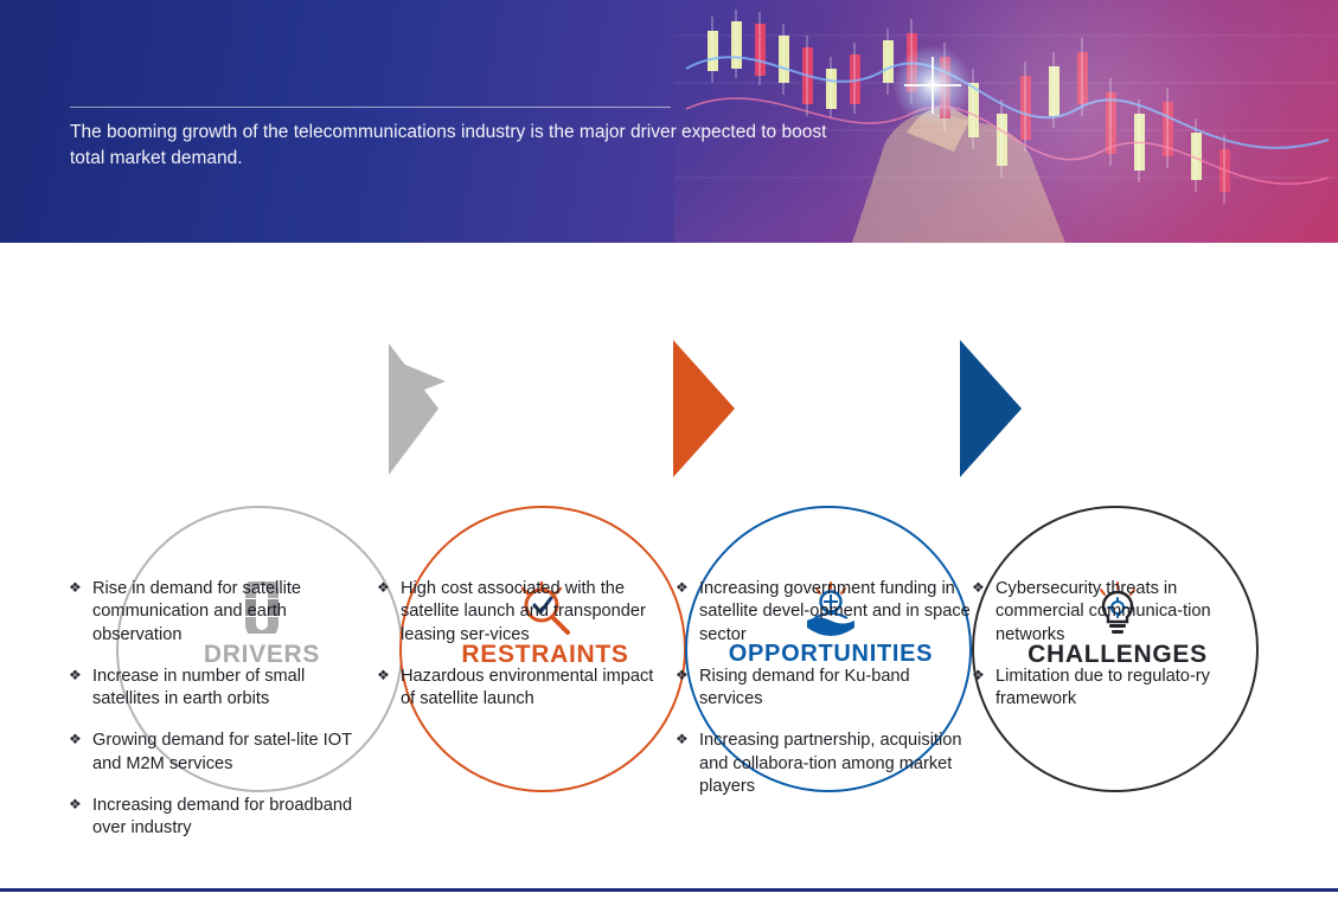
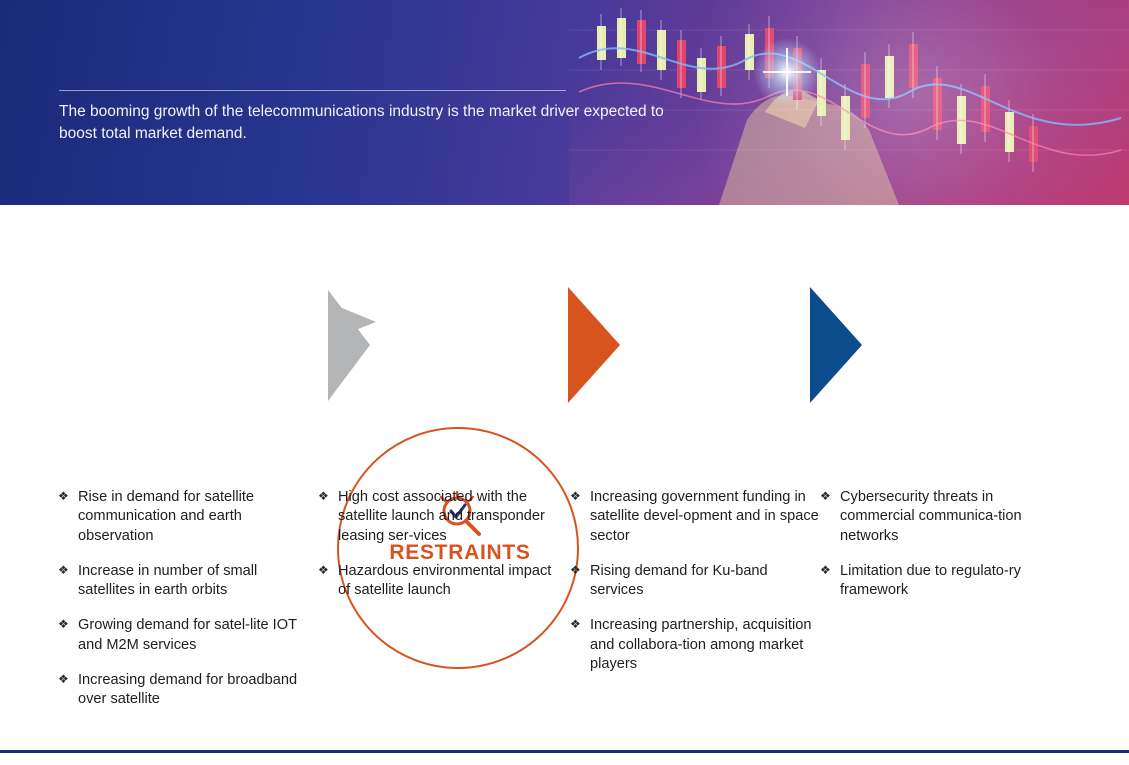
- The booming growth of the telecommunications industry is the major driver expected to boost total market demand.
+ The booming growth of the telecommunications industry is the market driver expected to boost total market demand.
- DRIVERS
  RESTRAINTS
- OPPORTUNITIES
- CHALLENGES
  ❖
  Rise in demand for satellite communication and earth observation
  ❖
  Increase in number of small satellites in earth orbits
  ❖
  Growing demand for satel-lite IOT and M2M services
  ❖
- Increasing demand for broadband over industry
+ Increasing demand for broadband over satellite
  ❖
  High cost associated with the satellite launch and transponder leasing ser-vices
  ❖
  Hazardous environmental impact of satellite launch
  ❖
  Increasing government funding in satellite devel-opment and in space sector
  ❖
  Rising demand for Ku-band services
  ❖
  Increasing partnership, acquisition and collabora-tion among market players
  ❖
  Cybersecurity threats in commercial communica-tion networks
  ❖
  Limitation due to regulato-ry framework
